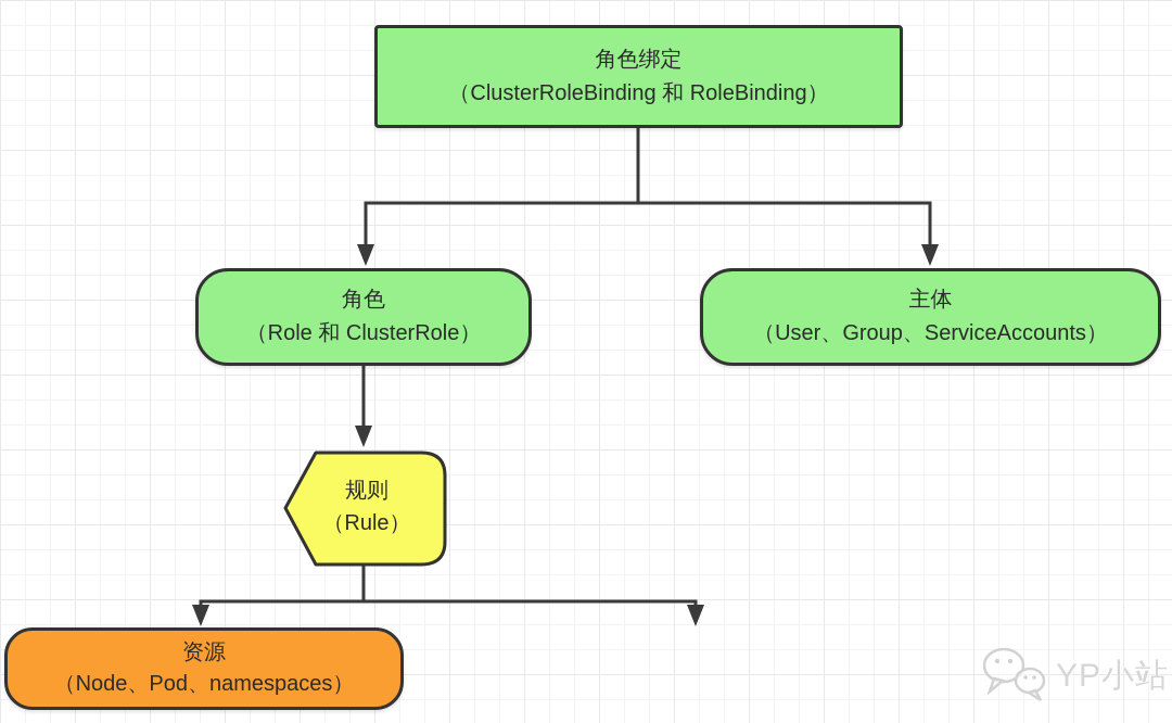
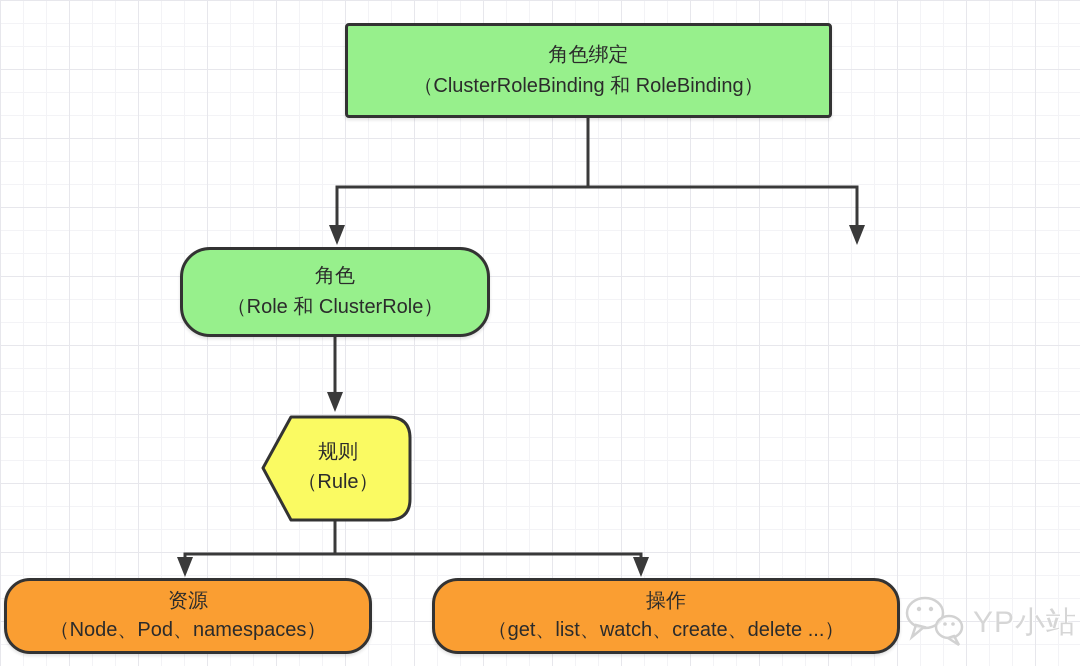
  角色绑定
  （ClusterRoleBinding 和 RoleBinding）
  角色
  （Role 和 ClusterRole）
- 主体
- （User、Group、ServiceAccounts）
  规则
  （Rule）
  资源
  （Node、Pod、namespaces）
+ 操作
+ （get、list、watch、create、delete ...）
  YP小站
